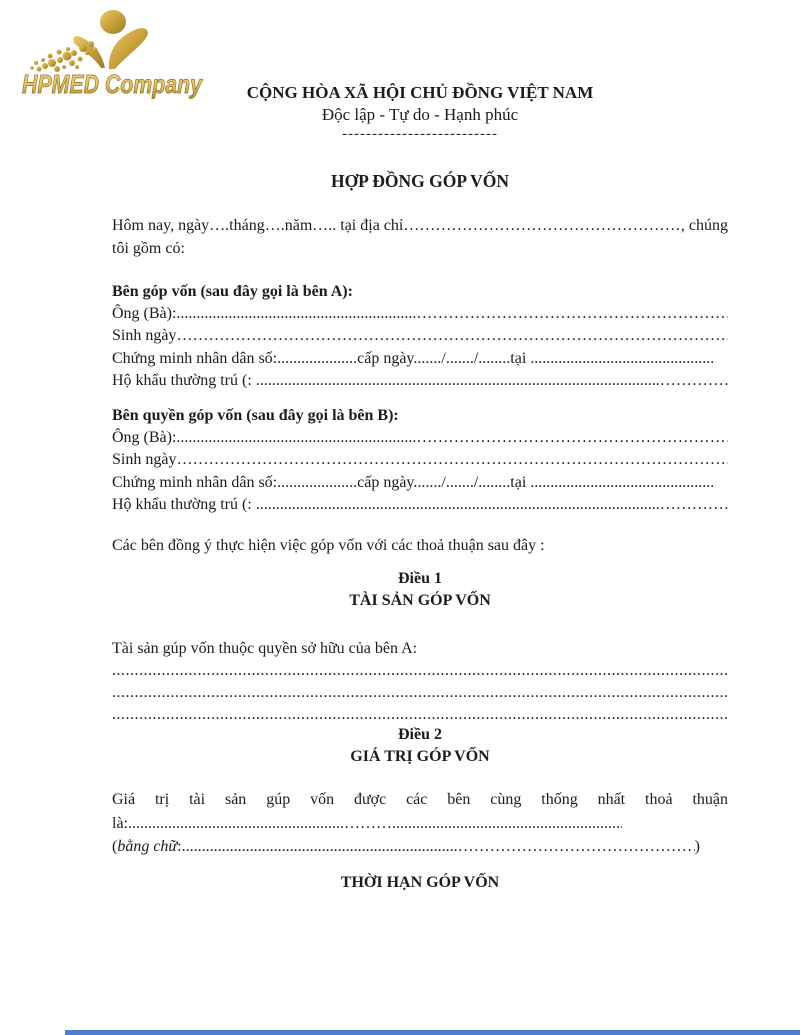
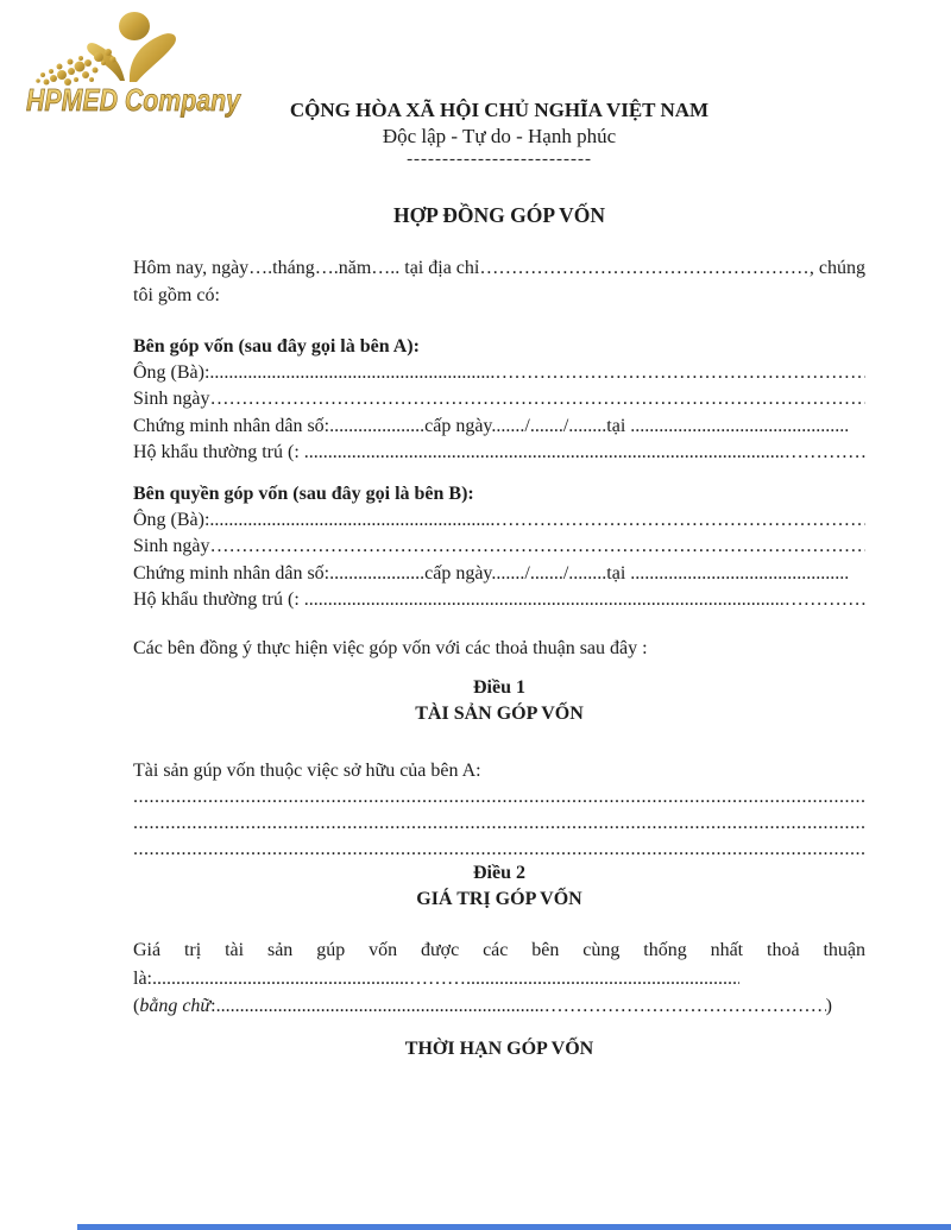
  HPMED Company
- CỘNG HÒA XÃ HỘI CHỦ ĐỒNG VIỆT NAM
+ CỘNG HÒA XÃ HỘI CHỦ NGHĨA VIỆT NAM
  Độc lập - Tự do - Hạnh phúc
  --------------------------
  HỢP ĐỒNG GÓP VỐN
  Hôm nay, ngày….tháng….năm….. tại địa chỉ
  , chúng
  tôi gồm có:
  Bên góp vốn (sau đây gọi là bên A):
  Ông (Bà):............................................................…………………………………………………
  Sinh ngày…………………………………………………………………………………………
  Chứng minh nhân dân số:....................cấp ngày......./......./........tại ..............................................
  Hộ khẩu thường trú (: .....................................................................................................…………
  Bên quyền góp vốn (sau đây gọi là bên B):
  Ông (Bà):............................................................…………………………………………………
  Sinh ngày…………………………………………………………………………………………
  Chứng minh nhân dân số:....................cấp ngày......./......./........tại ..............................................
  Hộ khẩu thường trú (: .....................................................................................................…………
  Các bên đồng ý thực hiện việc góp vốn với các thoả thuận sau đây :
  Điều 1
  TÀI SẢN GÓP VỐN
- Tài sản gúp vốn thuộc quyền sở hữu của bên A:
+ Tài sản gúp vốn thuộc việc sở hữu của bên A:
  Điều 2
  GIÁ TRỊ GÓP VỐN
  Giá trị tài sản gúp vốn được các bên cùng thống nhất thoả thuận
  là:
  ......................................................……….........................................................
  (
  bằng chữ
  :
  .....................................................................………………………………………
  )
  THỜI HẠN GÓP VỐN
